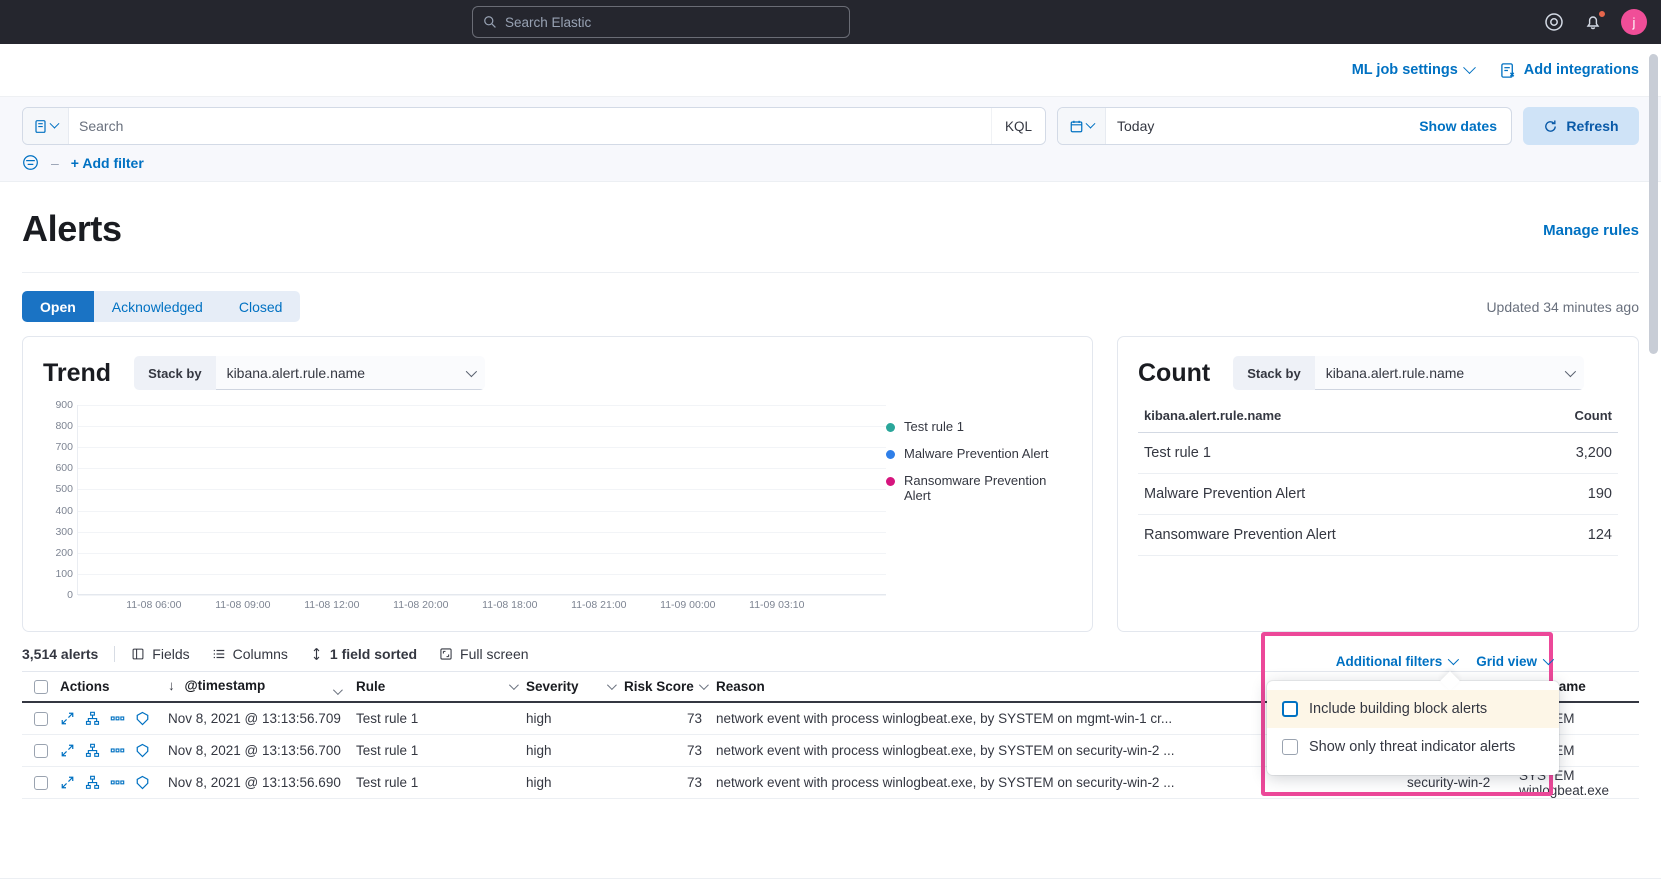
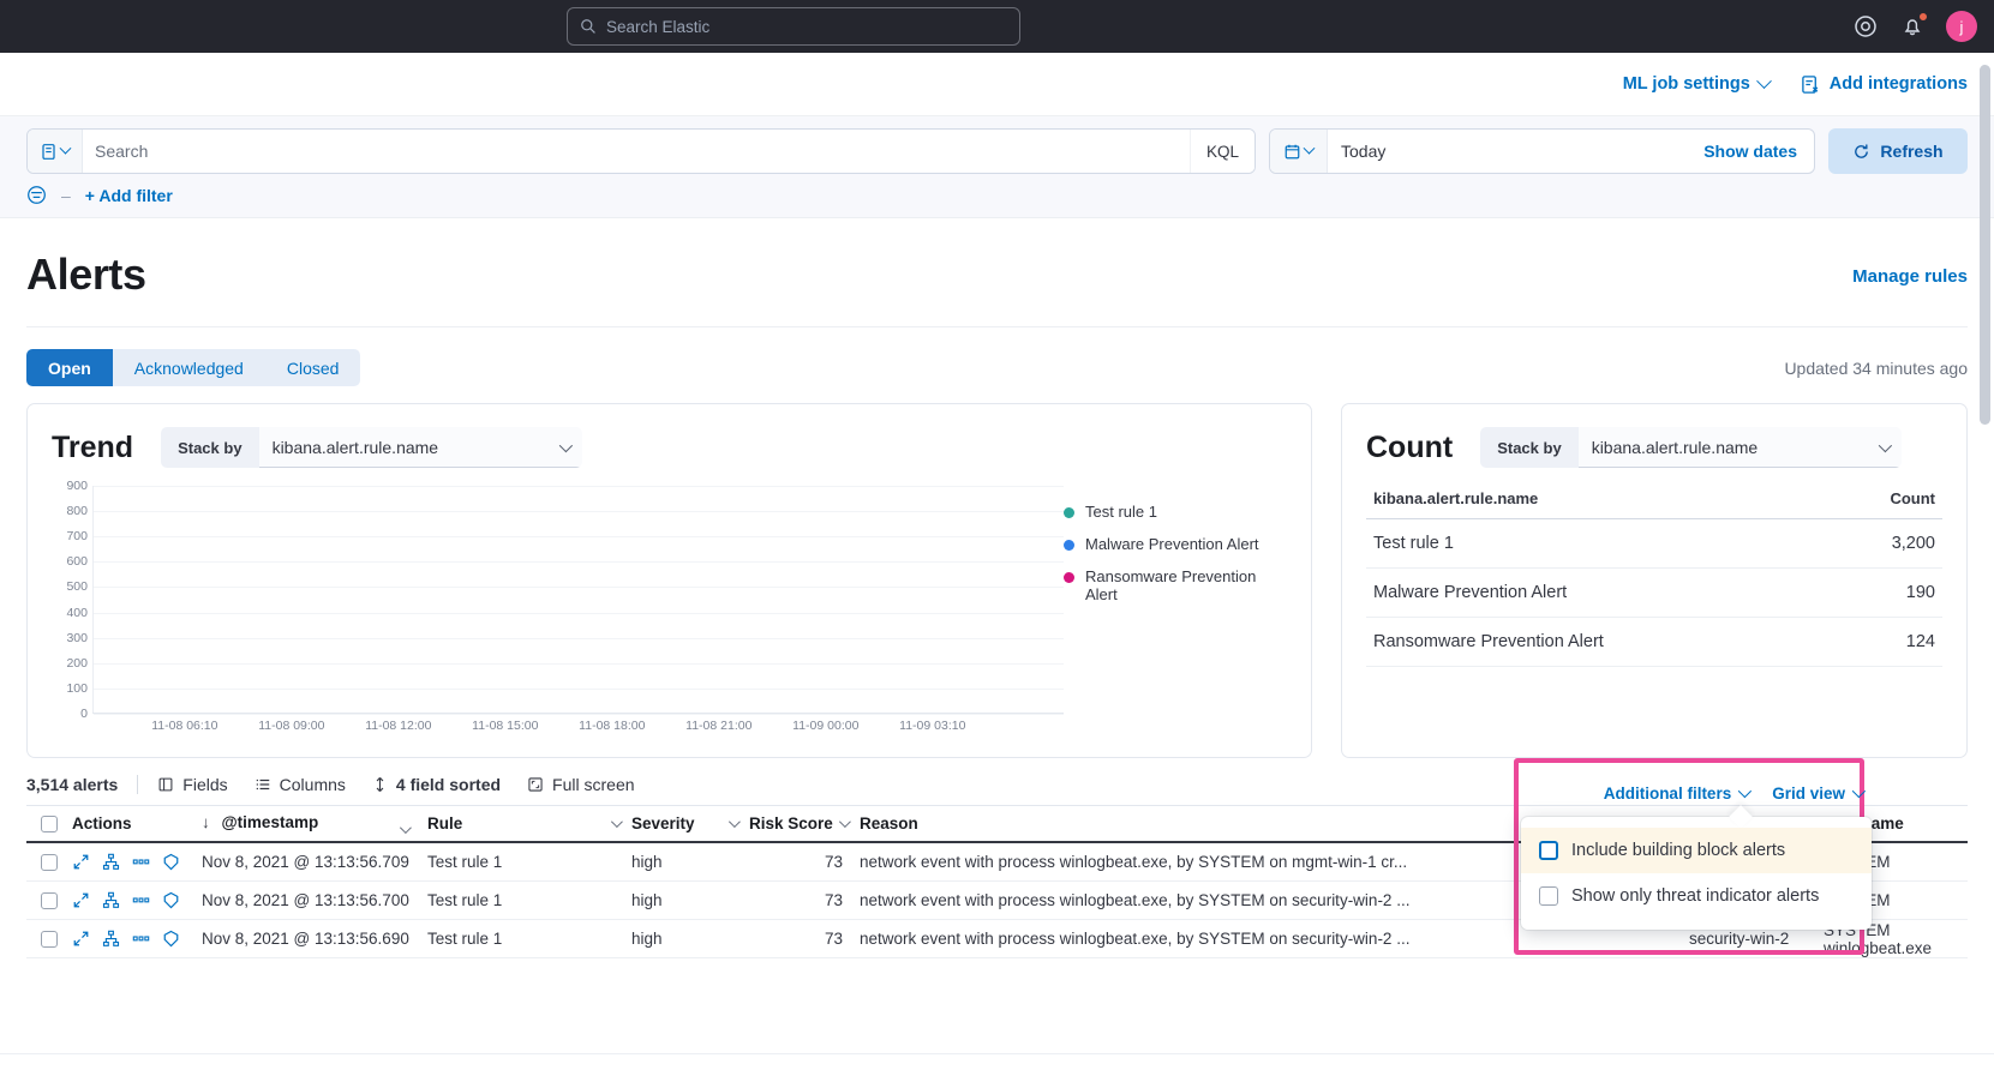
  Search Elastic
  j
  ML job settings
  Add integrations
  Search
  KQL
  Today
  Show dates
  Refresh
  –
  + Add filter
  Alerts
  Manage rules
  Open
  Acknowledged
  Closed
  Updated 34 minutes ago
  Trend
  Stack by
  kibana.alert.rule.name
  0
  100
  200
  300
  400
  500
  600
  700
  800
  900
- 11-08 06:00
+ 11-08 06:10
  11-08 09:00
  11-08 12:00
- 11-08 20:00
+ 11-08 15:00
  11-08 18:00
  11-08 21:00
  11-09 00:00
  11-09 03:10
  Test rule 1
  Malware Prevention Alert
  Ransomware Prevention Alert
  Count
  Stack by
  kibana.alert.rule.name
  kibana.alert.rule.name
  Count
  Test rule 1
  3,200
  Malware Prevention Alert
  190
  Ransomware Prevention Alert
  124
  3,514 alerts
  Fields
  Columns
- 1 field sorted
+ 4 field sorted
  Full screen
  Actions
  ↓ @timestamp
  Rule
  Severity
  Risk Score
  Reason
  Nov 8, 2021 @ 13:13:56.709
  Test rule 1
  high
  73
  network event with process winlogbeat.exe, by SYSTEM on mgmt-win-1 cr...
  Nov 8, 2021 @ 13:13:56.700
  Test rule 1
  high
  73
  network event with process winlogbeat.exe, by SYSTEM on security-win-2 ...
  Nov 8, 2021 @ 13:13:56.690
  Test rule 1
  high
  73
  network event with process winlogbeat.exe, by SYSTEM on security-win-2 ...
  security-win-2
  SYSTEM winlogbeat.exe
  Additional filters
  Grid view
  Include building block alerts
  Show only threat indicator alerts
